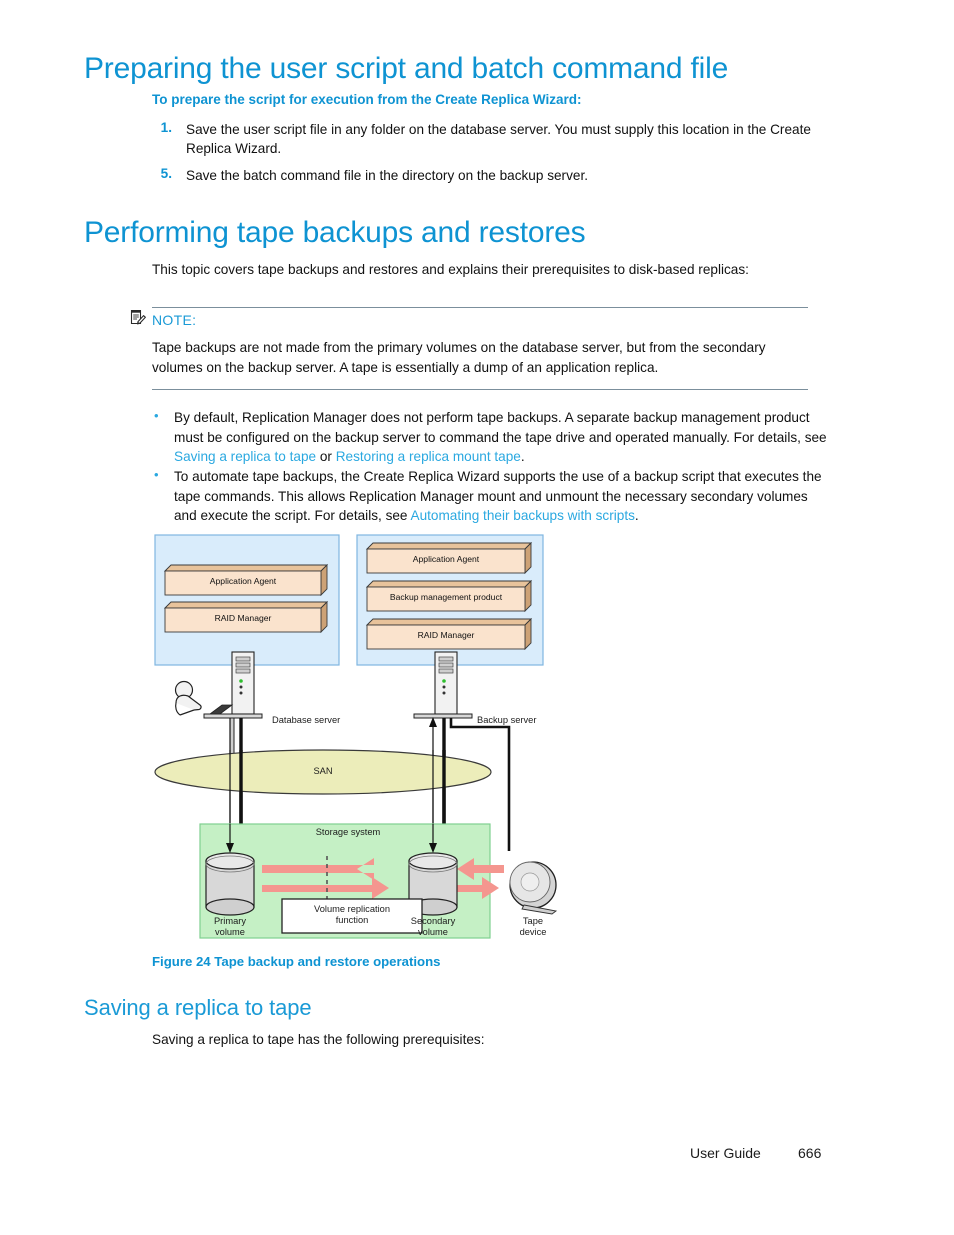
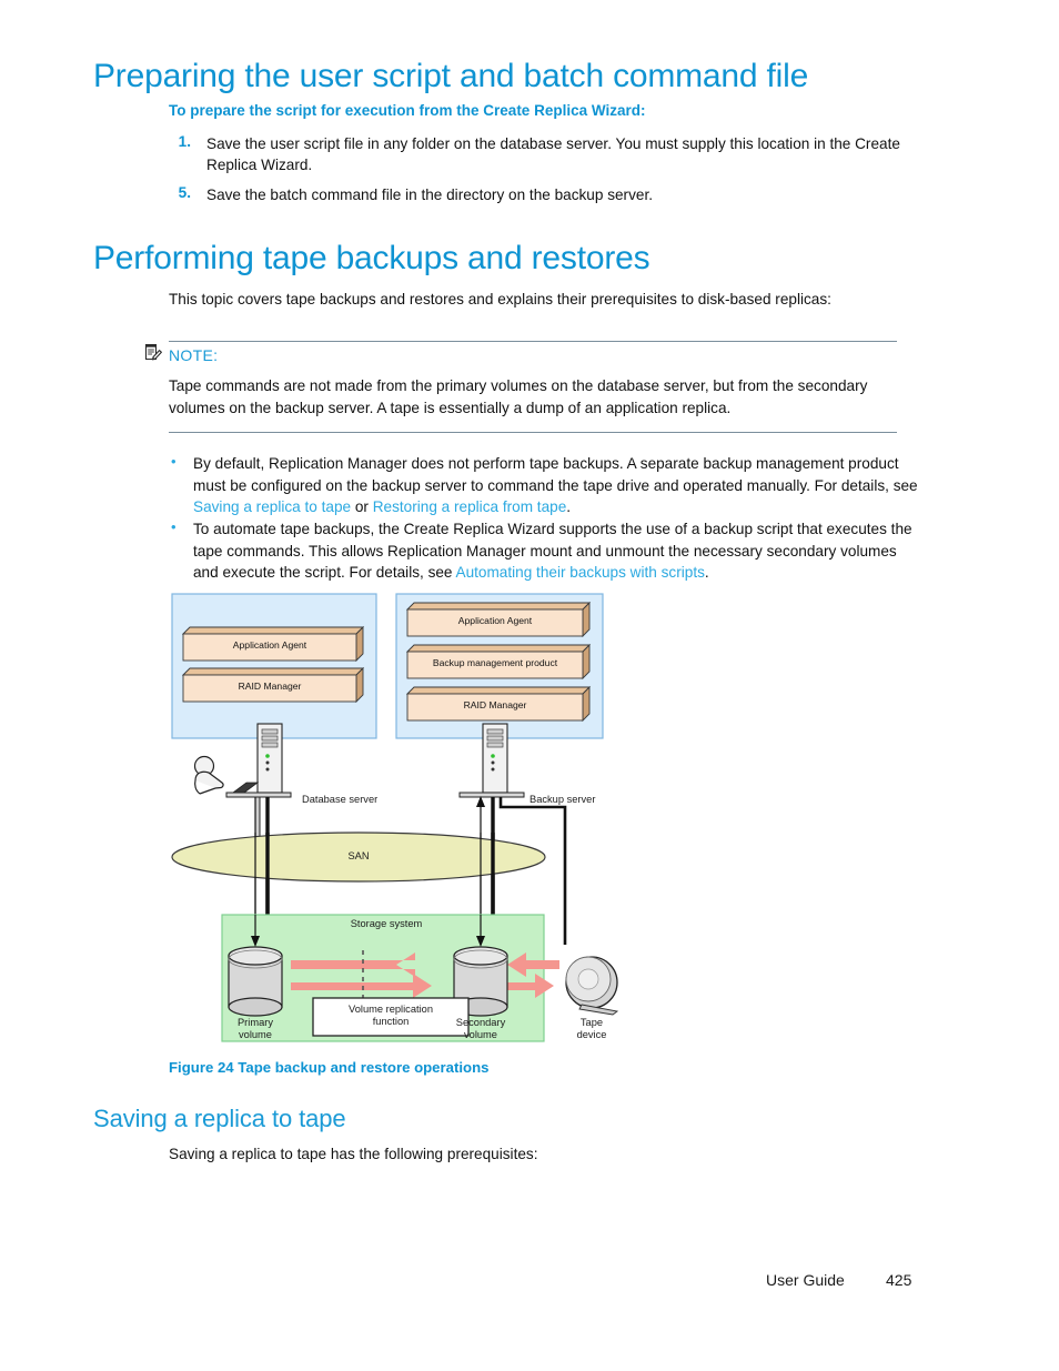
  Preparing the user script and batch command file
  To prepare the script for execution from the Create Replica Wizard:
  1.
  Save the user script file in any folder on the database server. You must supply this location in the Create Replica Wizard.
  5.
  Save the batch command file in the directory on the backup server.
  Performing tape backups and restores
  This topic covers tape backups and restores and explains their prerequisites to disk-based replicas:
  NOTE:
- Tape backups are not made from the primary volumes on the database server, but from the secondary volumes on the backup server. A tape is essentially a dump of an application replica.
+ Tape commands are not made from the primary volumes on the database server, but from the secondary volumes on the backup server. A tape is essentially a dump of an application replica.
  •
- By default, Replication Manager does not perform tape backups. A separate backup management product must be configured on the backup server to command the tape drive and operated manually. For details, see Saving a replica to tape or Restoring a replica mount tape.
+ By default, Replication Manager does not perform tape backups. A separate backup management product must be configured on the backup server to command the tape drive and operated manually. For details, see Saving a replica to tape or Restoring a replica from tape.
  •
  To automate tape backups, the Create Replica Wizard supports the use of a backup script that executes the tape commands. This allows Replication Manager mount and unmount the necessary secondary volumes and execute the script. For details, see Automating their backups with scripts.
  Application Agent
  RAID Manager
  Application Agent
  Backup management product
  RAID Manager
  Database server
  Backup server
  SAN
  Storage system
  Primary
  volume
  Secondary
  volume
  Tape
  device
  Volume replication
  function
  Figure 24 Tape backup and restore operations
  Saving a replica to tape
  Saving a replica to tape has the following prerequisites:
  User Guide
- 666
+ 425
